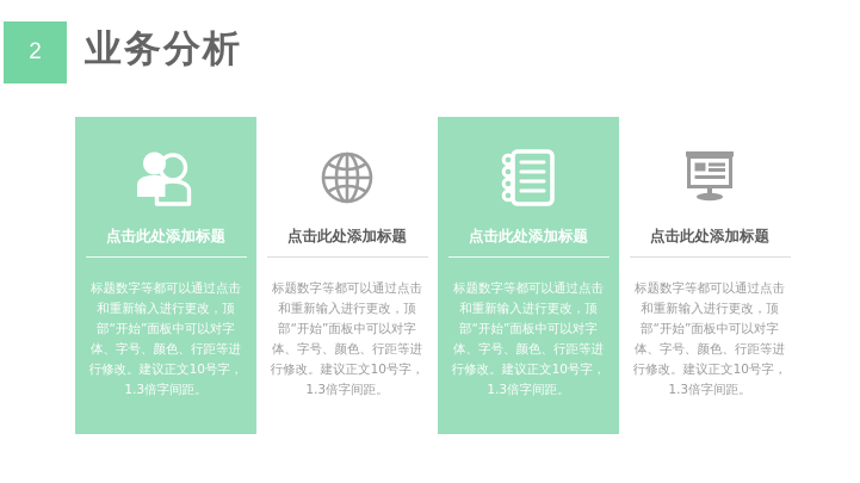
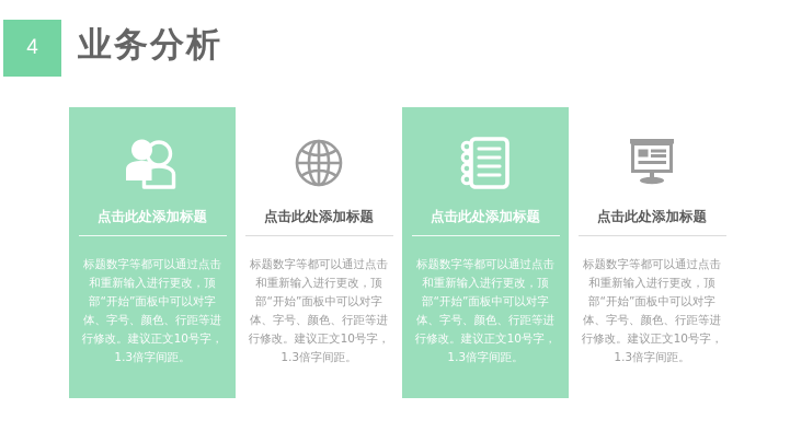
- 2
+ 4
  业务分析
  点击此处添加标题
  标题数字等都可以通过点击和重新输入进行更改，顶部“开始”面板中可以对字体、字号、颜色、行距等进行修改。建议正文10号字，1.3倍字间距。
  点击此处添加标题
  标题数字等都可以通过点击和重新输入进行更改，顶部“开始”面板中可以对字体、字号、颜色、行距等进行修改。建议正文10号字，1.3倍字间距。
  点击此处添加标题
  标题数字等都可以通过点击和重新输入进行更改，顶部“开始”面板中可以对字体、字号、颜色、行距等进行修改。建议正文10号字，1.3倍字间距。
  点击此处添加标题
  标题数字等都可以通过点击和重新输入进行更改，顶部“开始”面板中可以对字体、字号、颜色、行距等进行修改。建议正文10号字，1.3倍字间距。
